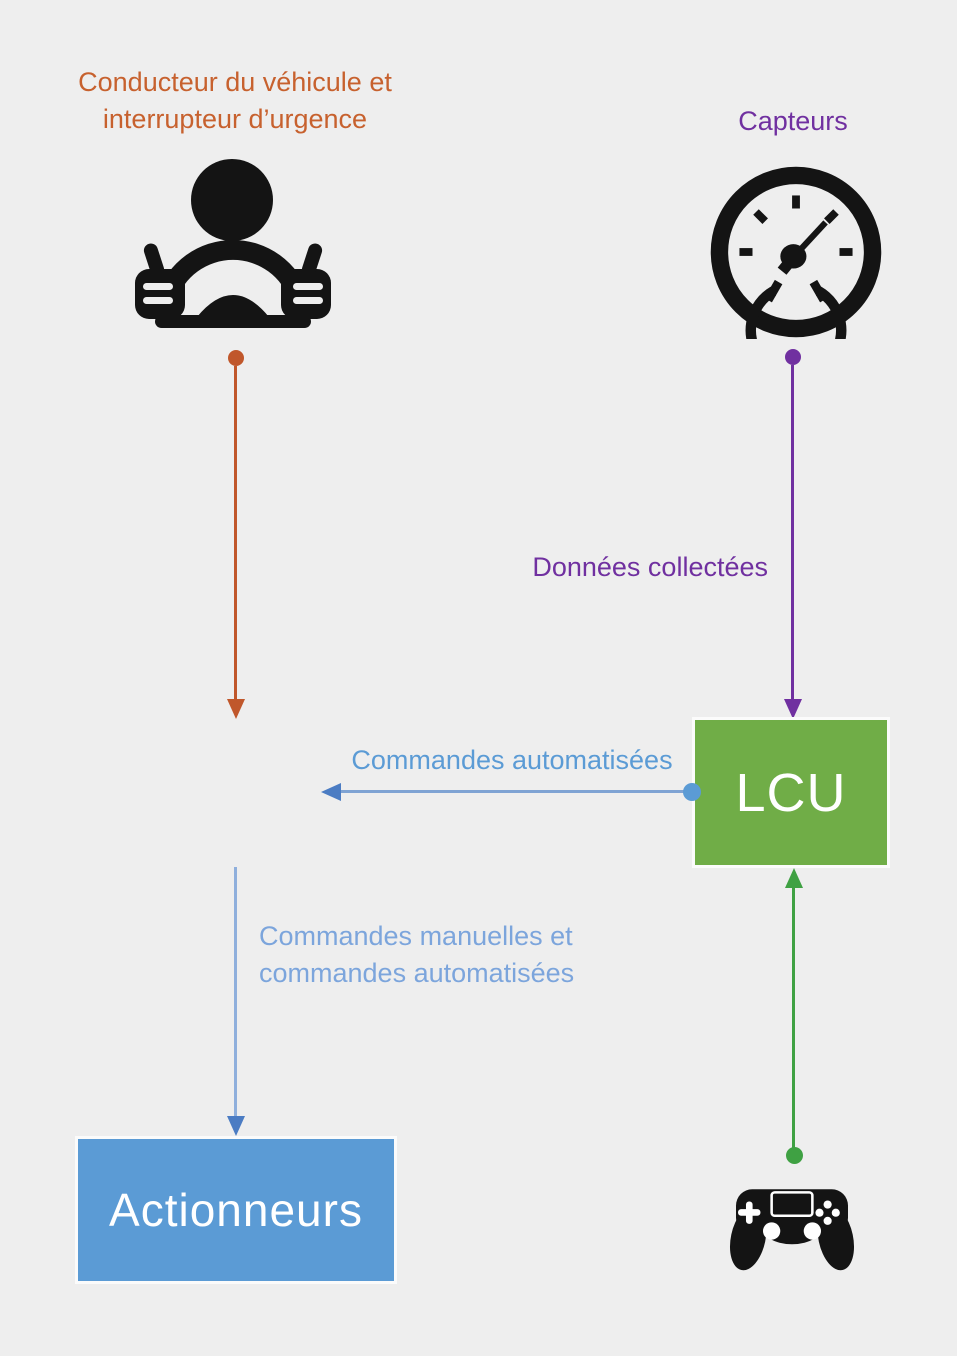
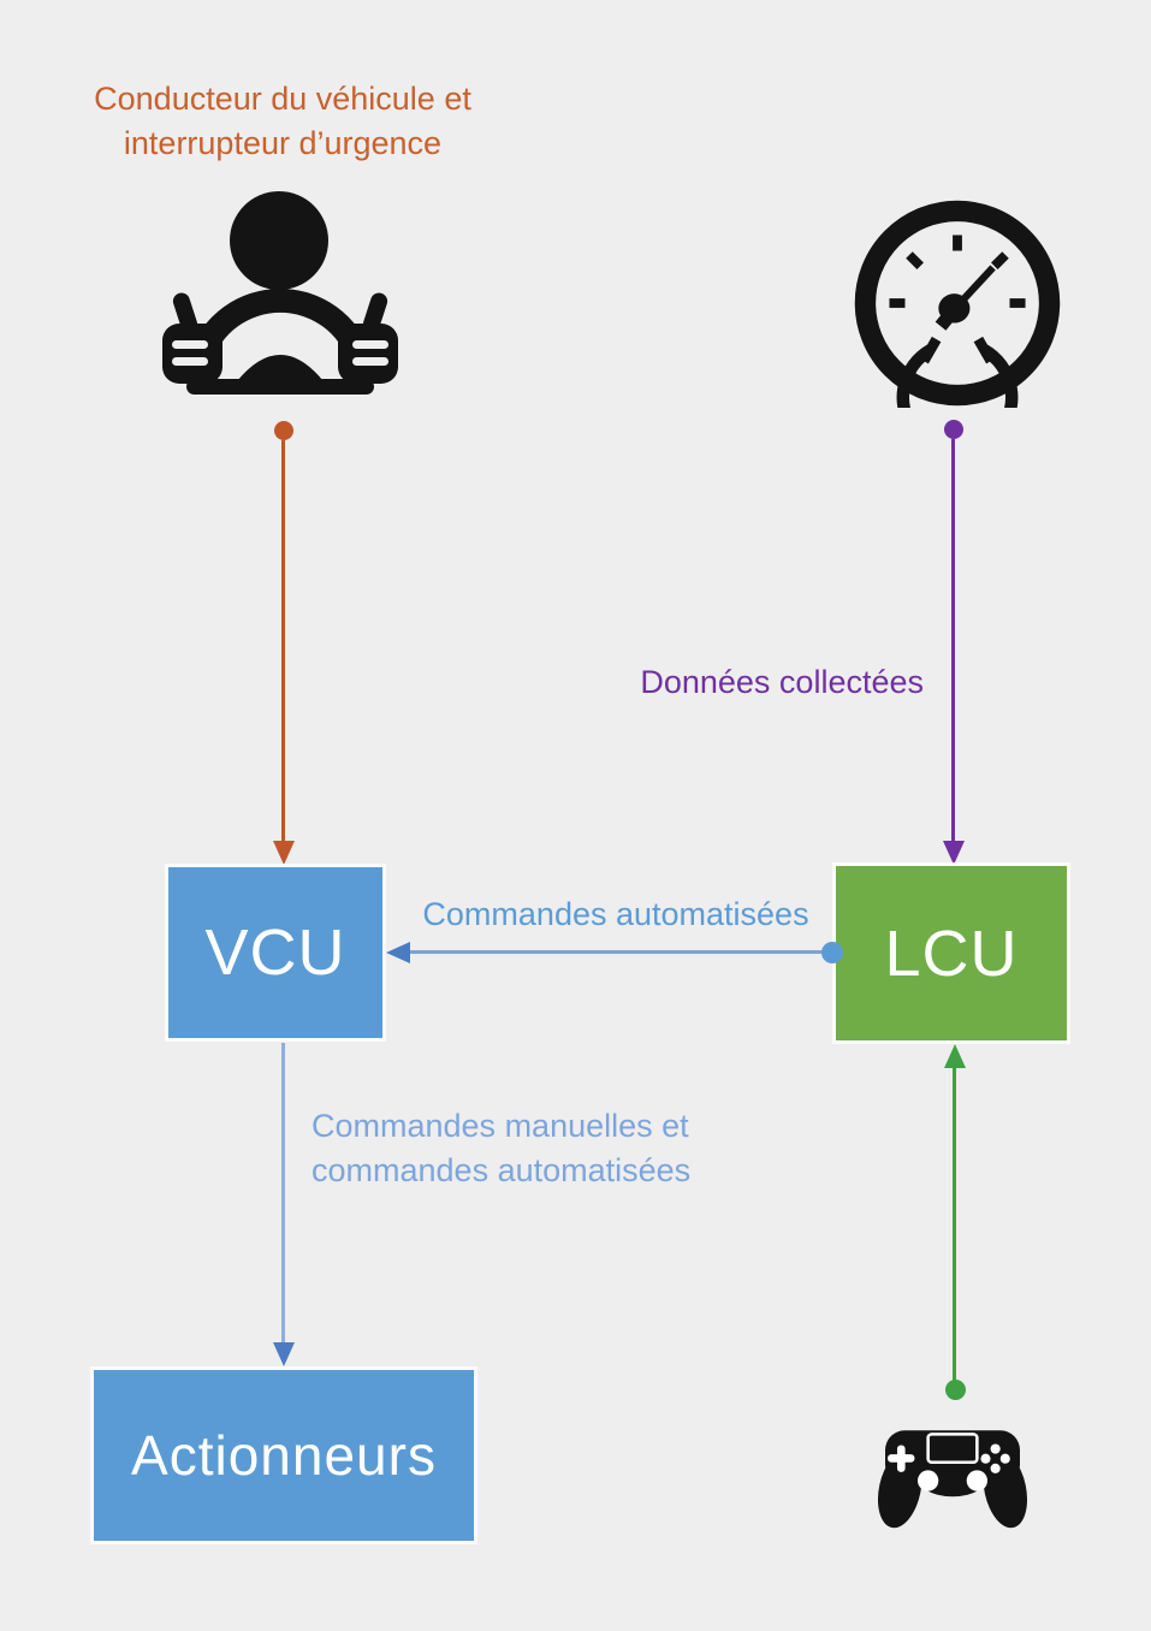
  Conducteur du véhicule et
  interrupteur d’urgence
- Capteurs
  Données collectées
+ VCU
  LCU
  Actionneurs
  Commandes automatisées
  Commandes manuelles et
  commandes automatisées
